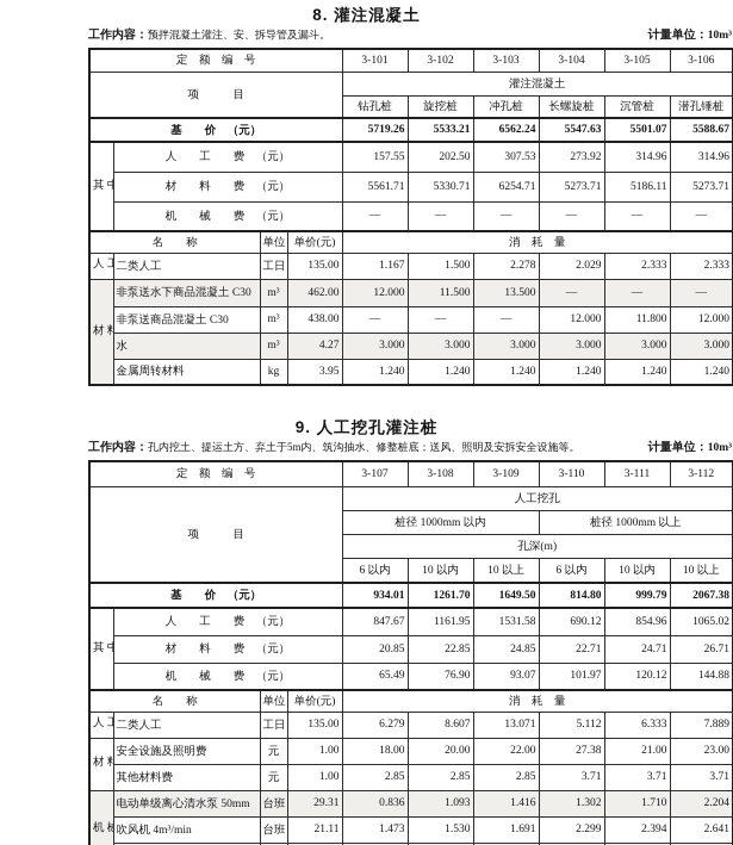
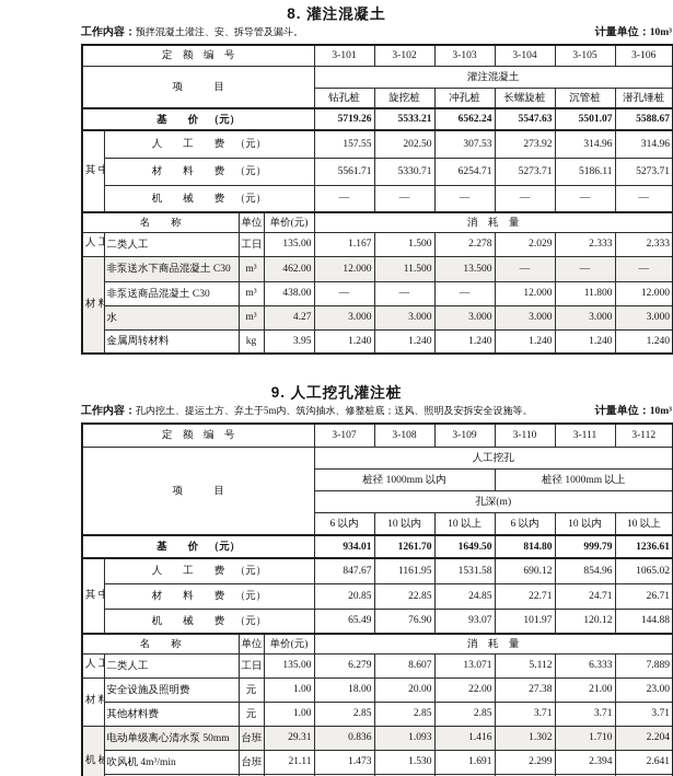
  8. 灌注混凝土
  工作内容：预拌混凝土灌注、安、拆导管及漏斗。
  计量单位：10m³
  定 额 编 号	3-101	3-102	3-103	3-104	3-105	3-106
  项 目	灌注混凝土
  钻孔桩	旋挖桩	冲孔桩	长螺旋桩	沉管桩	潜孔锤桩
  基 价 （元）	5719.26	5533.21	6562.24	5547.63	5501.07	5588.67
  其 中	人 工 费 （元）	157.55	202.50	307.53	273.92	314.96	314.96
  材 料 费 （元）	5561.71	5330.71	6254.71	5273.71	5186.11	5273.71
  机 械 费 （元）	—	—	—	—	—	—
  名 称	单位	单价(元)	消 耗 量
  人 工	二类人工	工日	135.00	1.167	1.500	2.278	2.029	2.333	2.333
  材 料	非泵送水下商品混凝土 C30	m³	462.00	12.000	11.500	13.500	—	—	—
  非泵送商品混凝土 C30	m³	438.00	—	—	—	12.000	11.800	12.000
  水	m³	4.27	3.000	3.000	3.000	3.000	3.000	3.000
  金属周转材料	kg	3.95	1.240	1.240	1.240	1.240	1.240	1.240
  9. 人工挖孔灌注桩
  工作内容：孔内挖土、提运土方、弃土于5m内、筑沟抽水、修整桩底；送风、照明及安拆安全设施等。
  计量单位：10m³
  定 额 编 号	3-107	3-108	3-109	3-110	3-111	3-112
  项 目	人工挖孔
  桩径 1000mm 以内	桩径 1000mm 以上
  孔深(m)
  6 以内	10 以内	10 以上	6 以内	10 以内	10 以上
- 基 价 （元）	934.01	1261.70	1649.50	814.80	999.79	2067.38
+ 基 价 （元）	934.01	1261.70	1649.50	814.80	999.79	1236.61
  其 中	人 工 费 （元）	847.67	1161.95	1531.58	690.12	854.96	1065.02
  材 料 费 （元）	20.85	22.85	24.85	22.71	24.71	26.71
  机 械 费 （元）	65.49	76.90	93.07	101.97	120.12	144.88
  名 称	单位	单价(元)	消 耗 量
  人 工	二类人工	工日	135.00	6.279	8.607	13.071	5.112	6.333	7.889
  材 料	安全设施及照明费	元	1.00	18.00	20.00	22.00	27.38	21.00	23.00
  其他材料费	元	1.00	2.85	2.85	2.85	3.71	3.71	3.71
  机 械	电动单级离心清水泵 50mm	台班	29.31	0.836	1.093	1.416	1.302	1.710	2.204
  吹风机 4m³/min	台班	21.11	1.473	1.530	1.691	2.299	2.394	2.641
